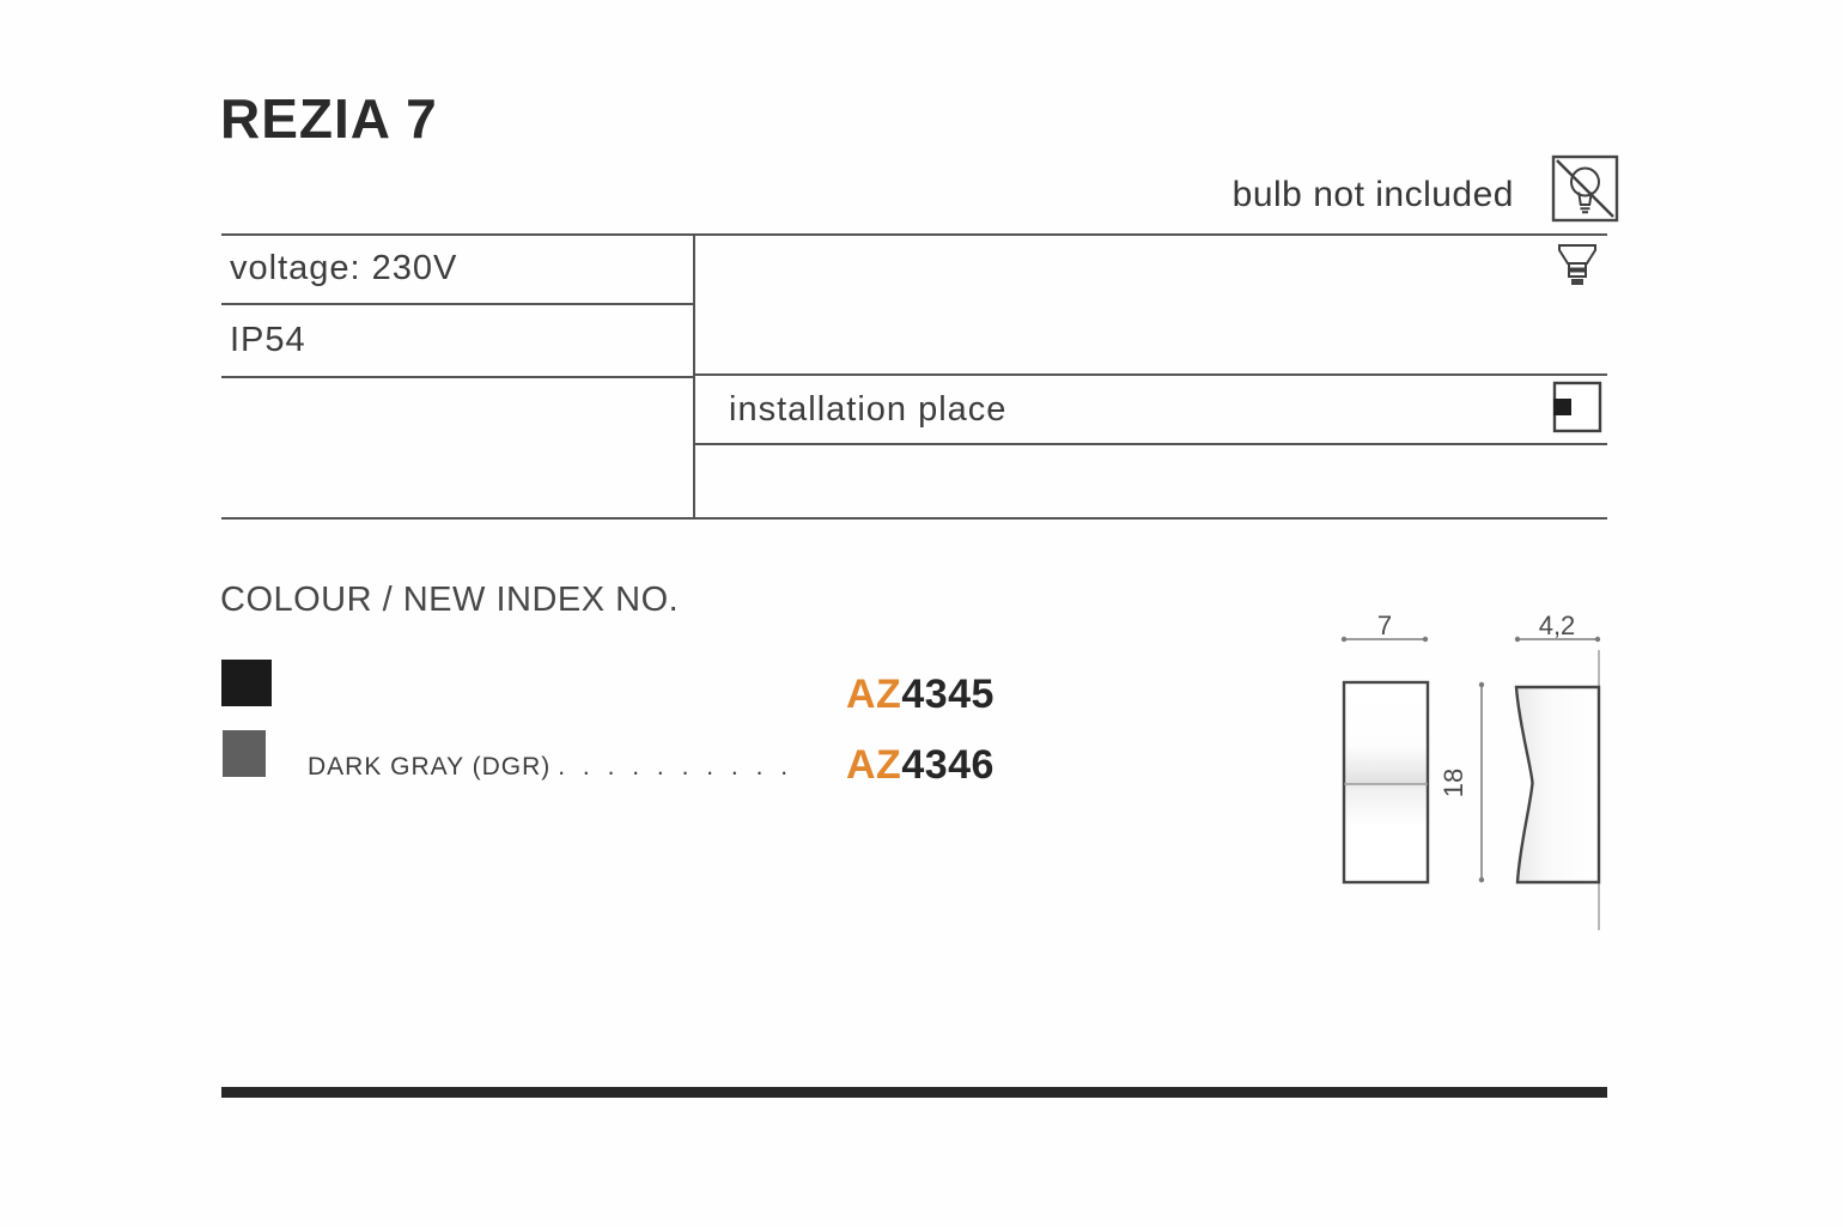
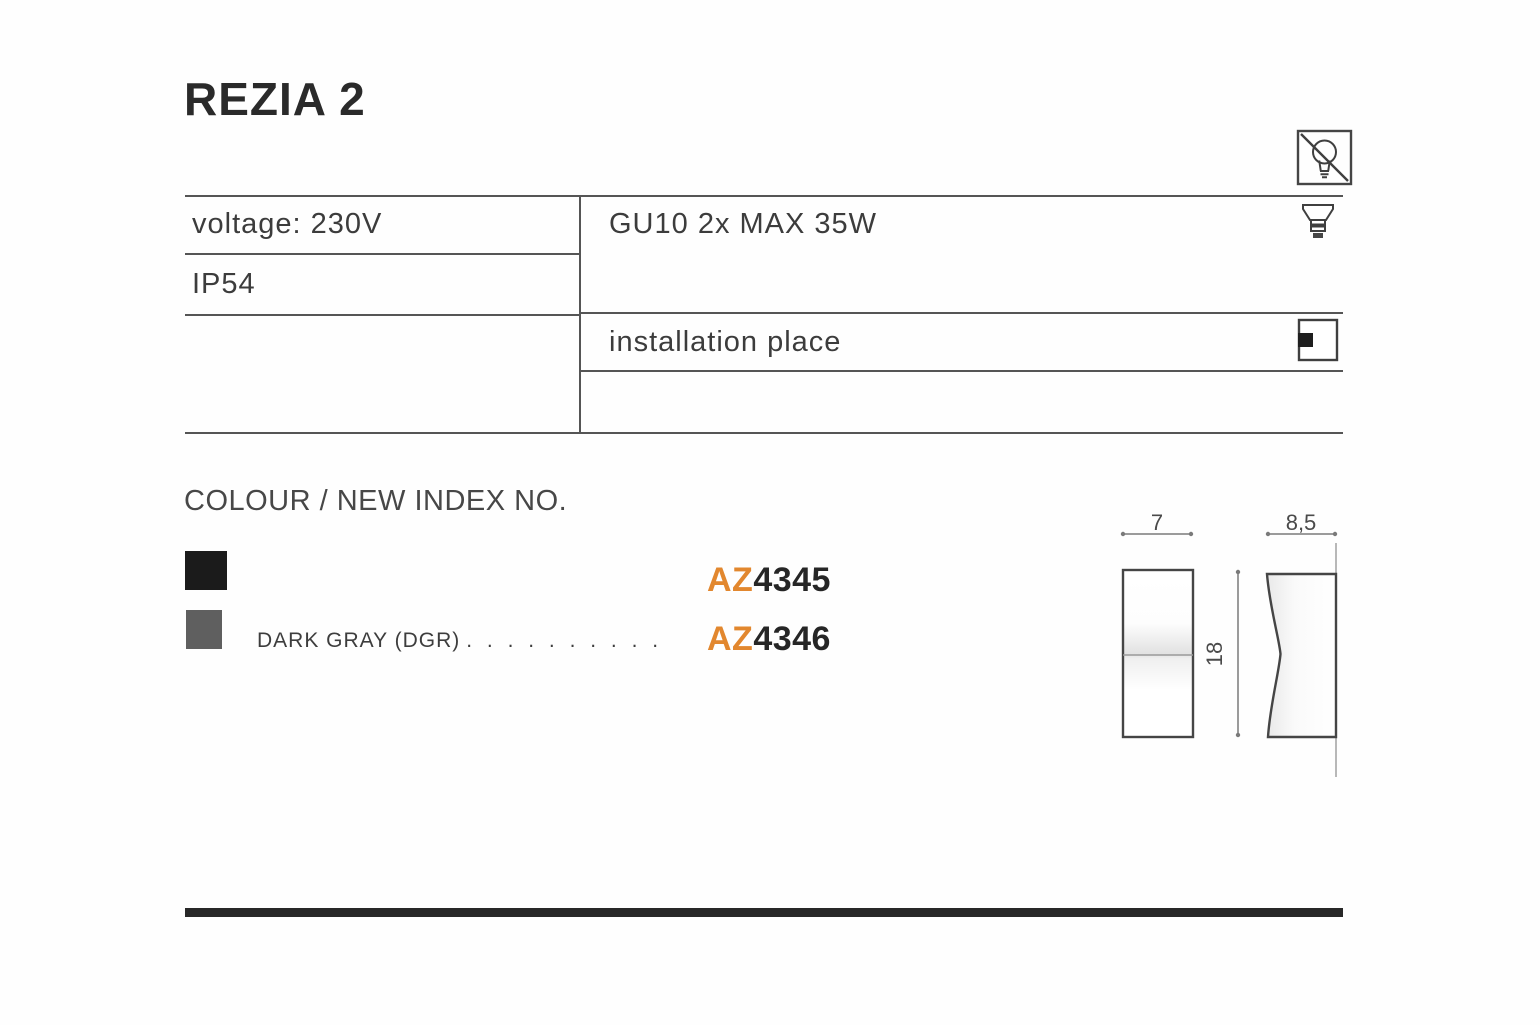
- REZIA 7
+ REZIA 2
- bulb not included
  voltage: 230V
  IP54
+ GU10 2x MAX 35W
  installation place
  COLOUR / NEW INDEX NO.
  AZ4345
  DARK GRAY (DGR) . . . . . . . . . .
  AZ4346
  7
- 4,2
+ 8,5
